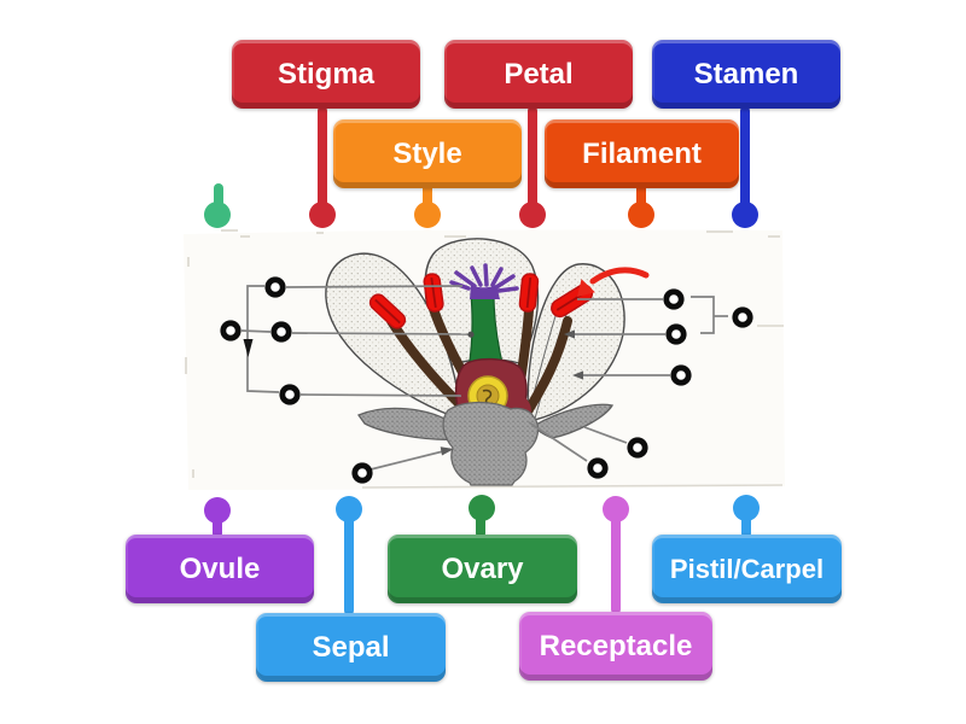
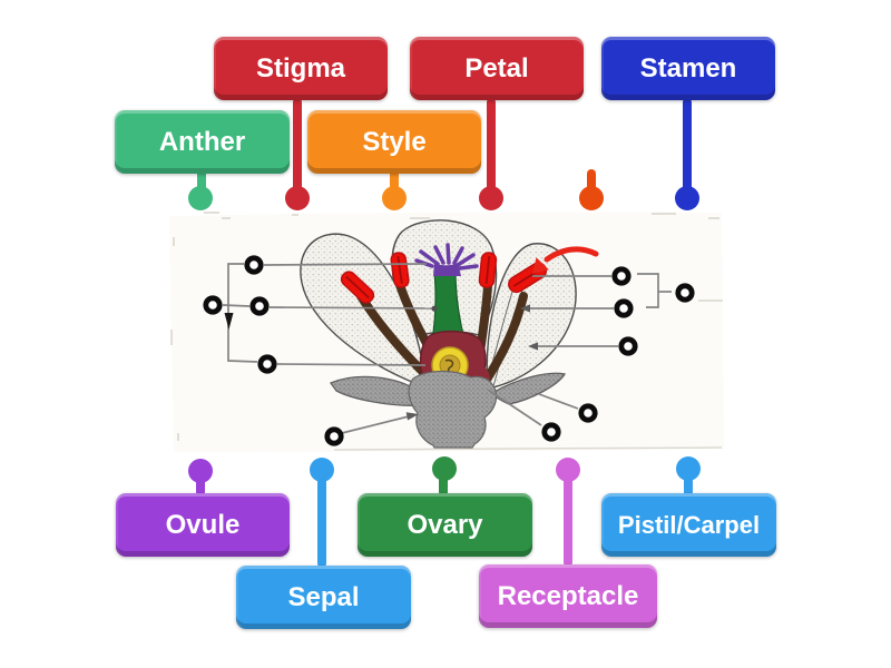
  Stigma
  Petal
  Stamen
+ Anther
  Style
- Filament
  Ovule
  Sepal
  Ovary
  Receptacle
  Pistil/Carpel
